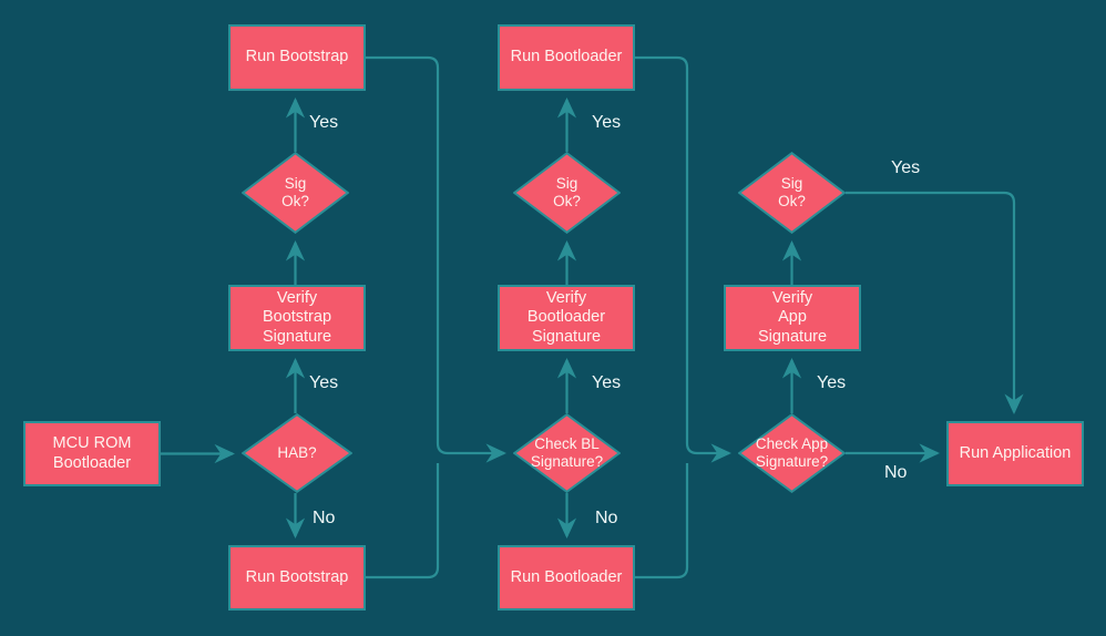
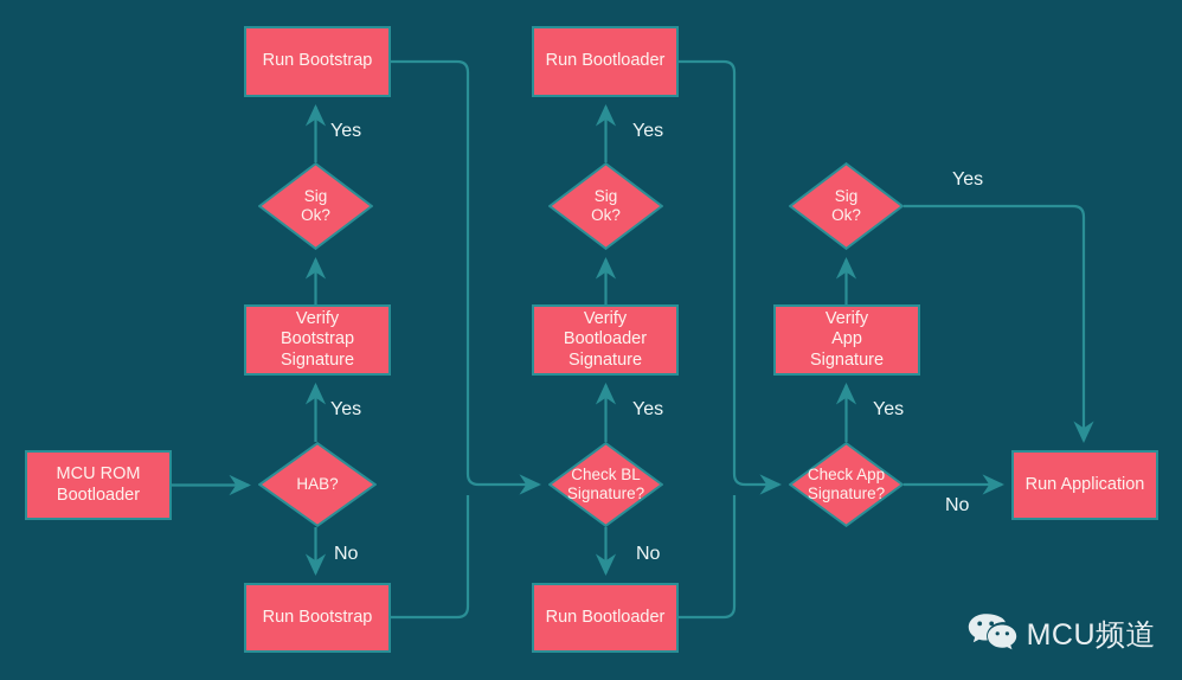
  MCU ROM
  Bootloader
  HAB?
  Verify
  Bootstrap
  Signature
  Sig
  Ok?
  Run Bootstrap
  Run Bootstrap
  Check BL
  Signature?
  Verify
  Bootloader
  Signature
  Sig
  Ok?
  Run Bootloader
  Run Bootloader
  Check App
  Signature?
  Verify
  App
  Signature
  Sig
  Ok?
  Run Application
  Yes
  No
  Yes
  Yes
  No
  Yes
  Yes
  No
  Yes
+ MCU频道
